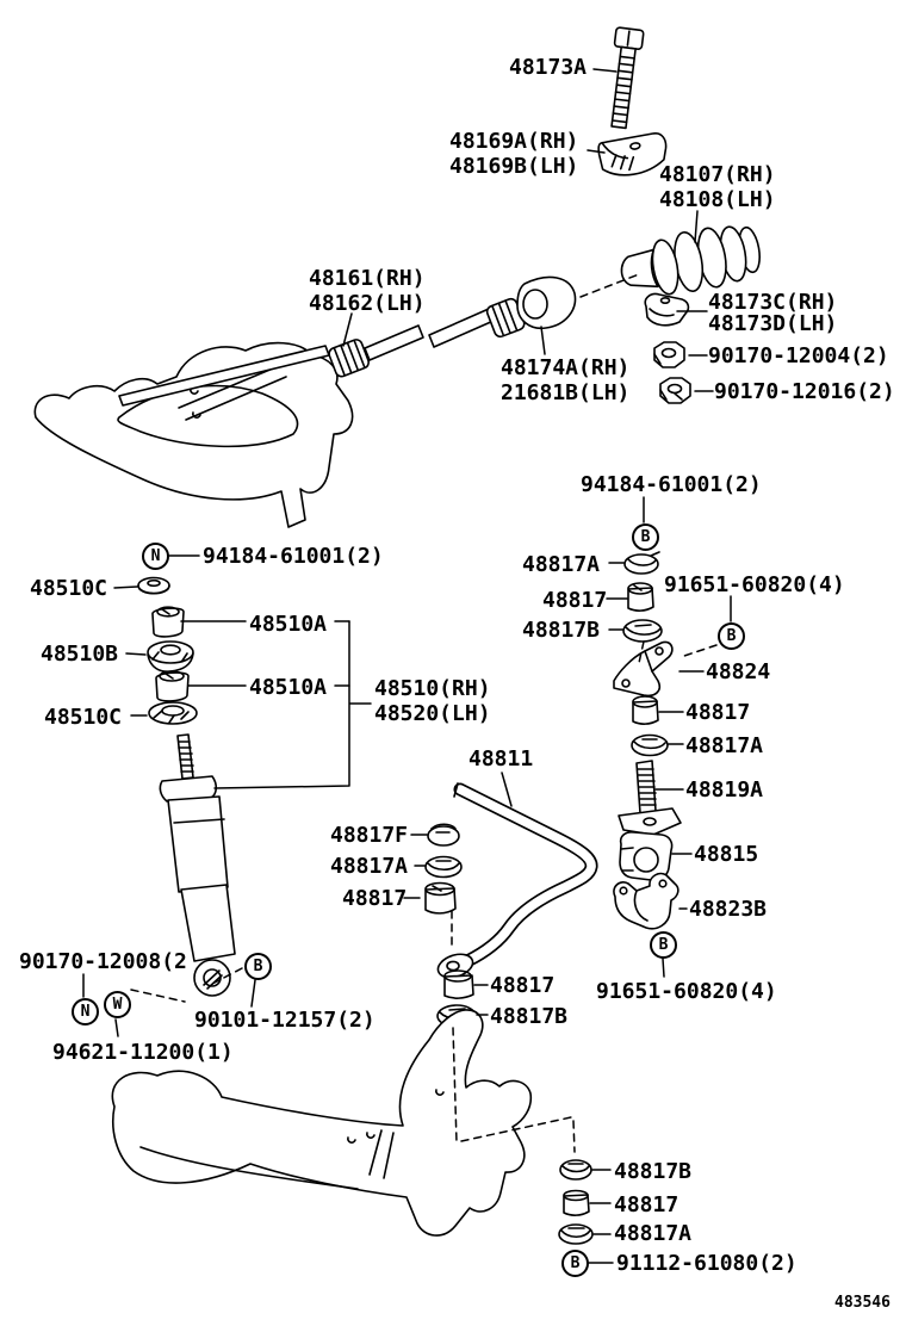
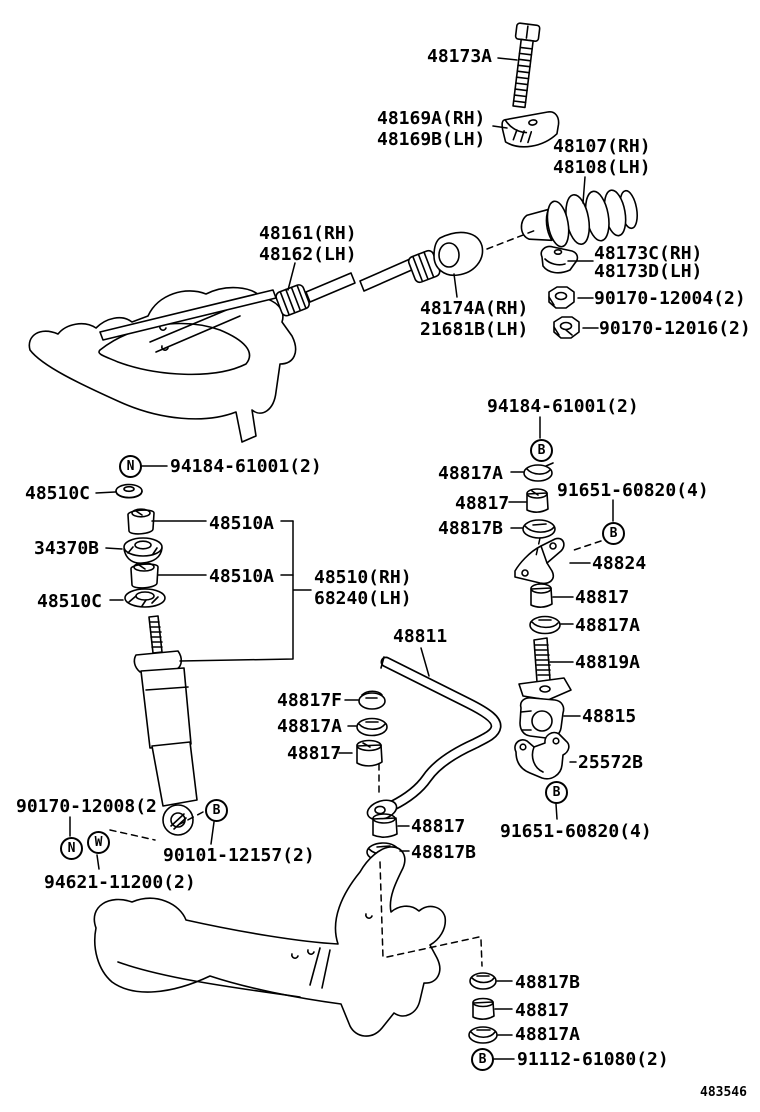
  48173A
  48169A(RH)
  48169B(LH)
  48107(RH)
  48108(LH)
  48161(RH)
  48162(LH)
  48174A(RH)
  21681B(LH)
  48173C(RH)
  48173D(LH)
  90170-12004(2)
  90170-12016(2)
  94184-61001(2)
  94184-61001(2)
  48510C
  48510A
- 48510B
+ 34370B
  48510A
  48510C
  48510(RH)
- 48520(LH)
+ 68240(LH)
  48817A
  48817
  91651-60820(4)
  48817B
  48824
  48817
  48817A
  48819A
  48811
  48815
- 48823B
+ 25572B
  91651-60820(4)
  48817F
  48817A
  48817
  90170-12008(2
  90101-12157(2)
- 94621-11200(1)
+ 94621-11200(2)
  48817
  48817B
  48817B
  48817
  48817A
  91112-61080(2)
  B
  B
  B
  N
  N
  W
  B
  B
  483546
